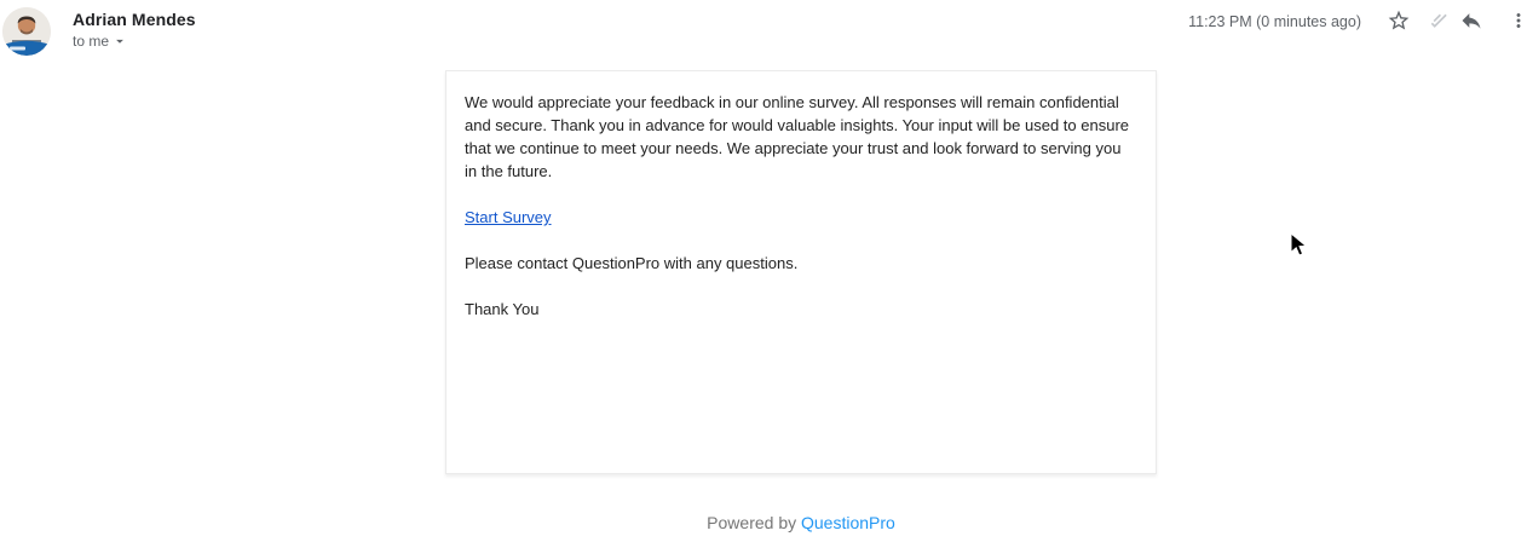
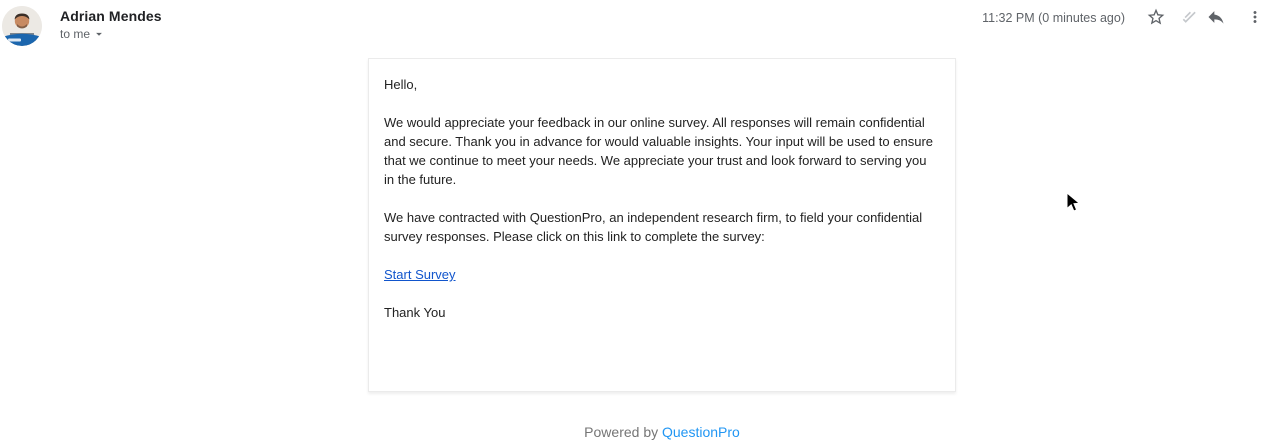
  Adrian Mendes
  to me
- 11:23 PM (0 minutes ago)
+ 11:32 PM (0 minutes ago)
+ Hello,
  We would appreciate your feedback in our online survey. All responses will remain confidential and secure. Thank you in advance for would valuable insights. Your input will be used to ensure that we continue to meet your needs. We appreciate your trust and look forward to serving you in the future.
+ We have contracted with QuestionPro, an independent research firm, to field your confidential survey responses. Please click on this link to complete the survey:
  Start Survey
- Please contact QuestionPro with any questions.
  Thank You
  Powered by QuestionPro
